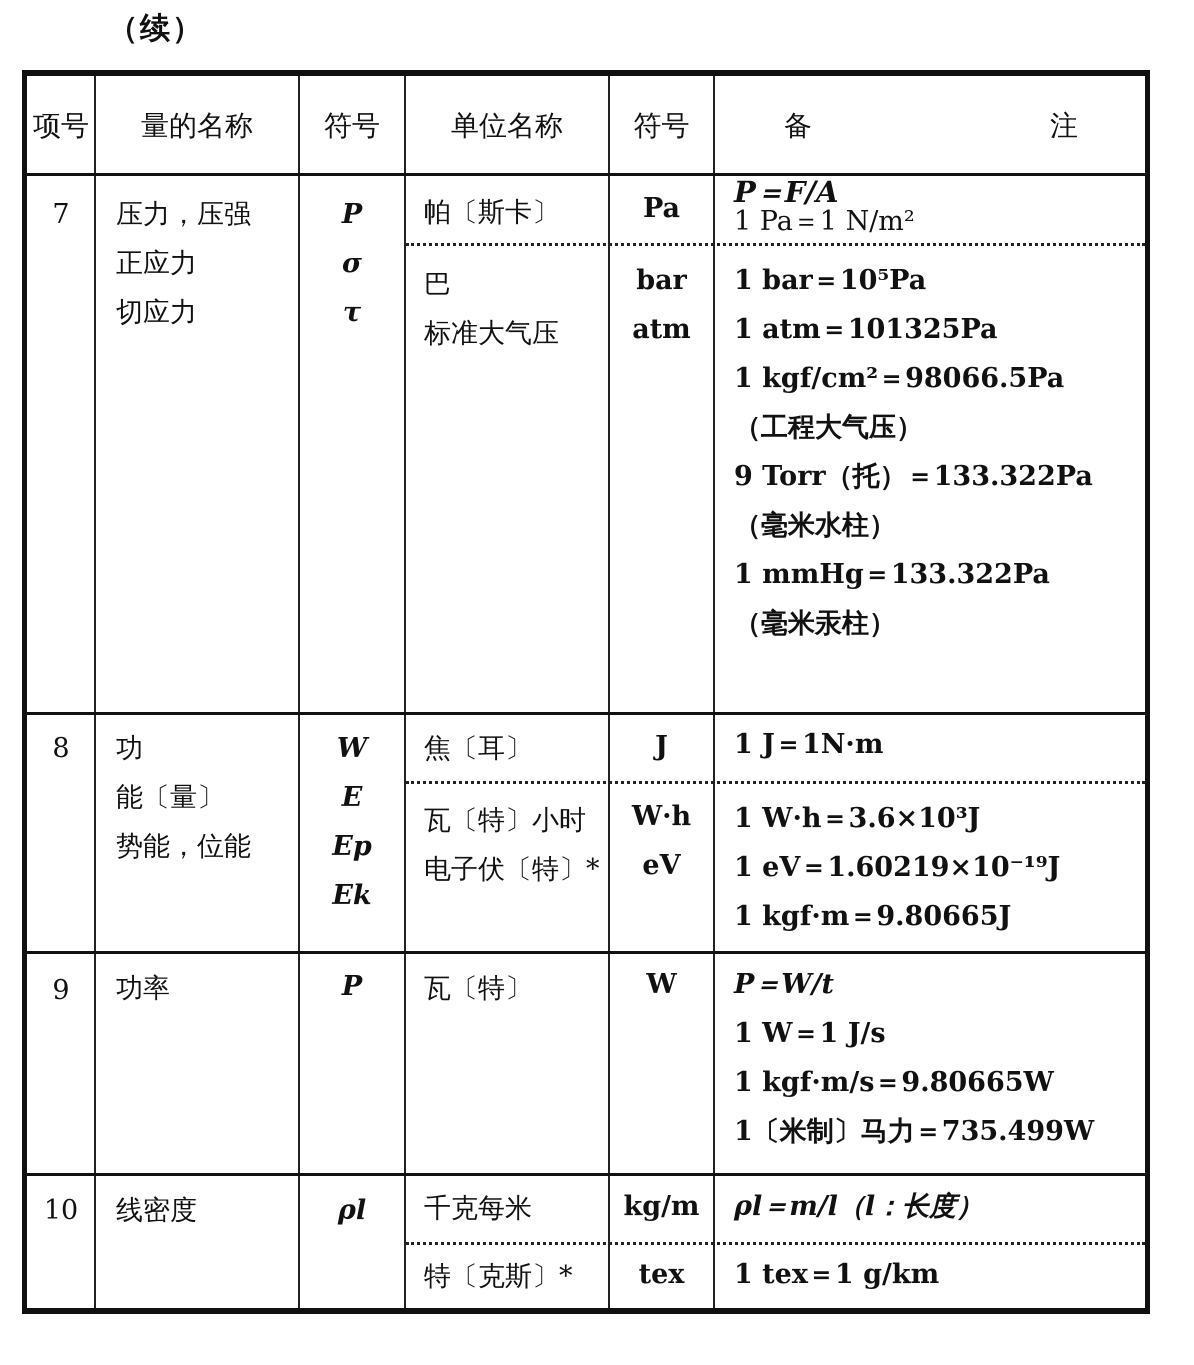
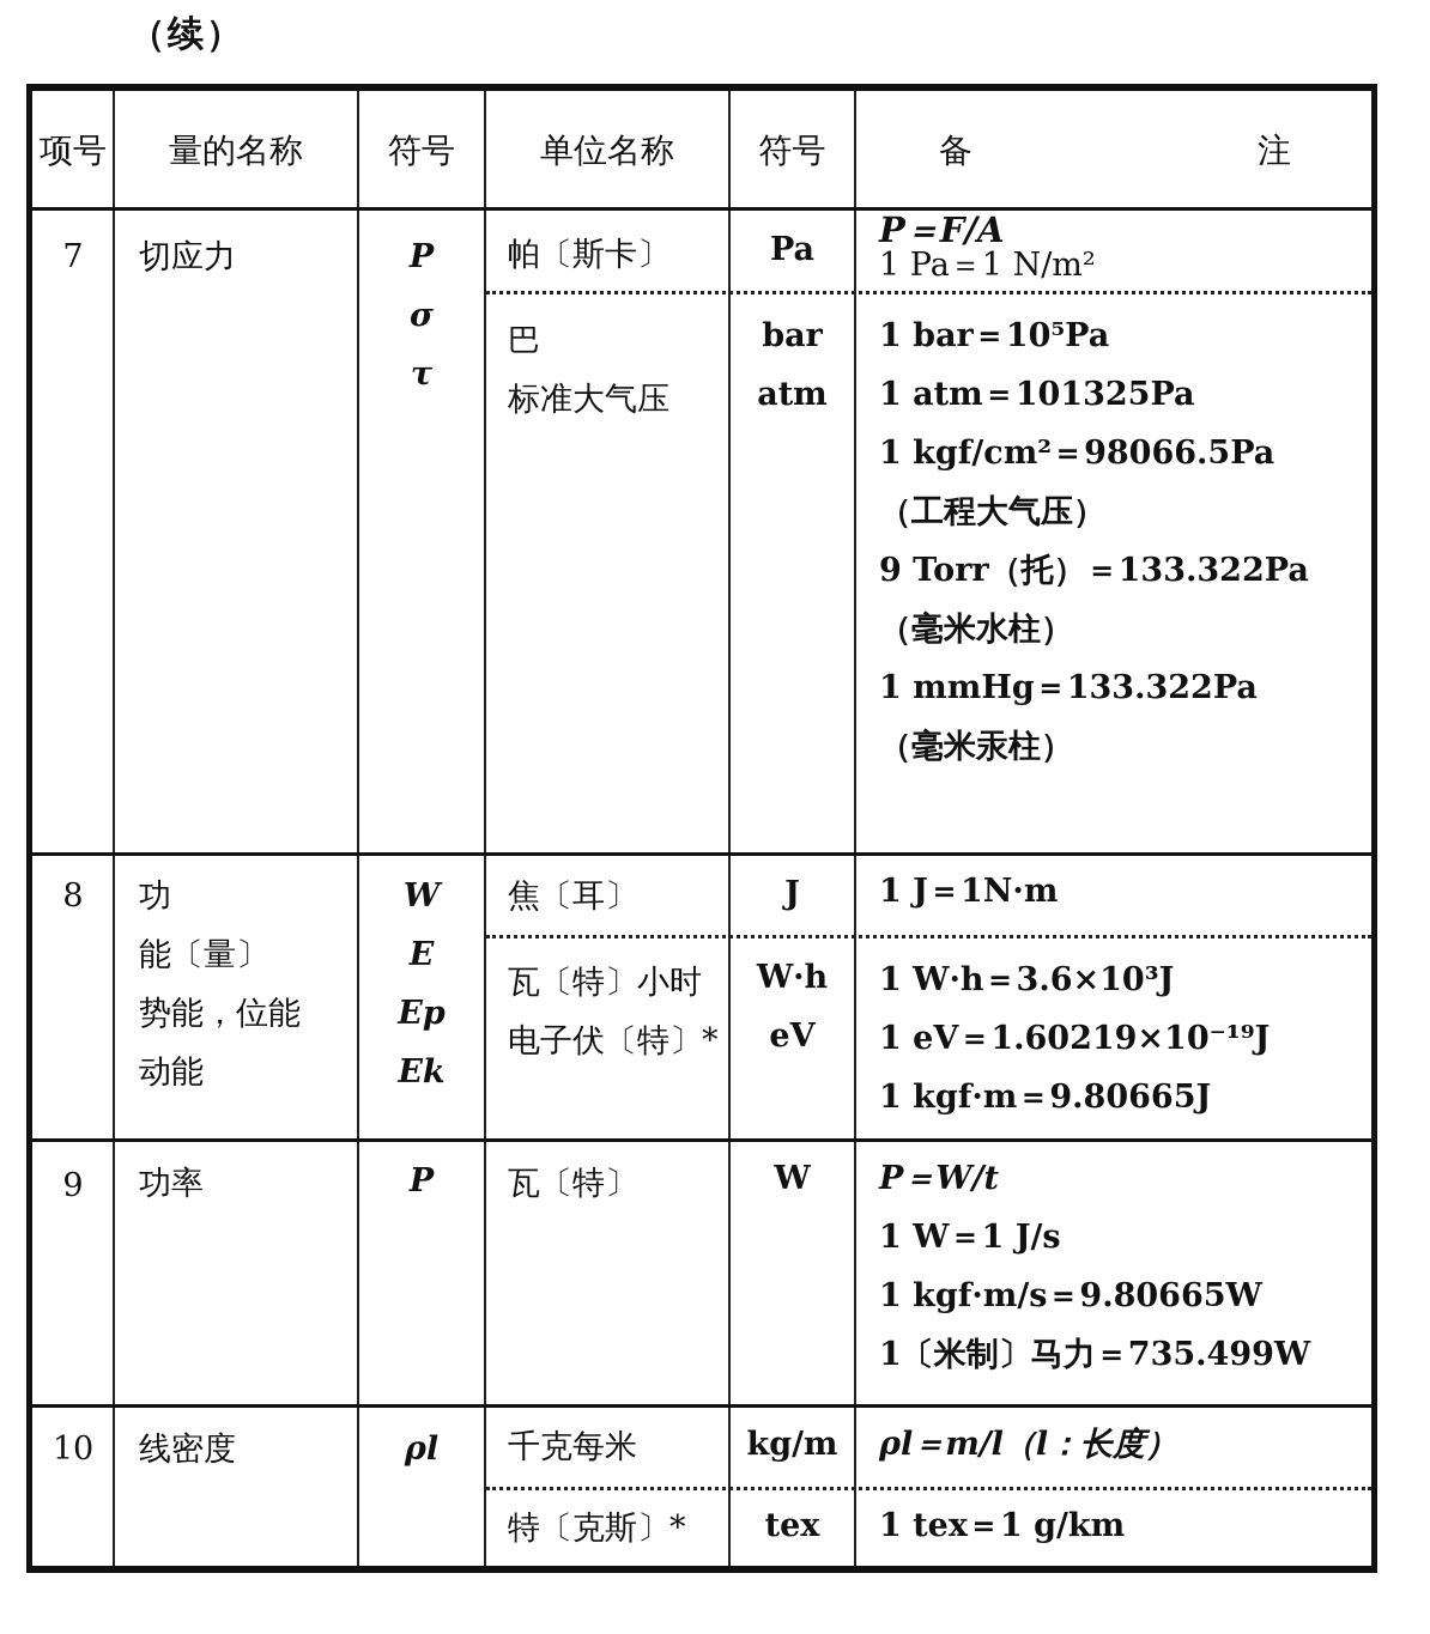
  （续）
  项号
  量的名称
  符号
  单位名称
  符号
  备
  注
  7
- 压力，压强
- 正应力
  切应力
  P
  σ
  τ
  帕〔斯卡〕
  Pa
  P＝F/A
  1 Pa＝1 N/m²
  巴
  标准大气压
  bar
  atm
  1 bar＝10⁵Pa
  1 atm＝101325Pa
  1 kgf/cm²＝98066.5Pa
  （工程大气压）
  9 Torr（托）＝133.322Pa
  （毫米水柱）
  1 mmHg＝133.322Pa
  （毫米汞柱）
  8
  功
  能〔量〕
  势能，位能
+ 动能
  W
  E
  Ep
  Ek
  焦〔耳〕
  J
  1 J＝1N·m
  瓦〔特〕小时
  电子伏〔特〕*
  W·h
  eV
  1 W·h＝3.6×10³J
  1 eV＝1.60219×10⁻¹⁹J
  1 kgf·m＝9.80665J
  9
  功率
  P
  瓦〔特〕
  W
  P＝W/t
  1 W＝1 J/s
  1 kgf·m/s＝9.80665W
  1〔米制〕马力＝735.499W
  10
  线密度
  ρl
  千克每米
  kg/m
  ρl＝m/l（l：长度）
  特〔克斯〕*
  tex
  1 tex＝1 g/km
